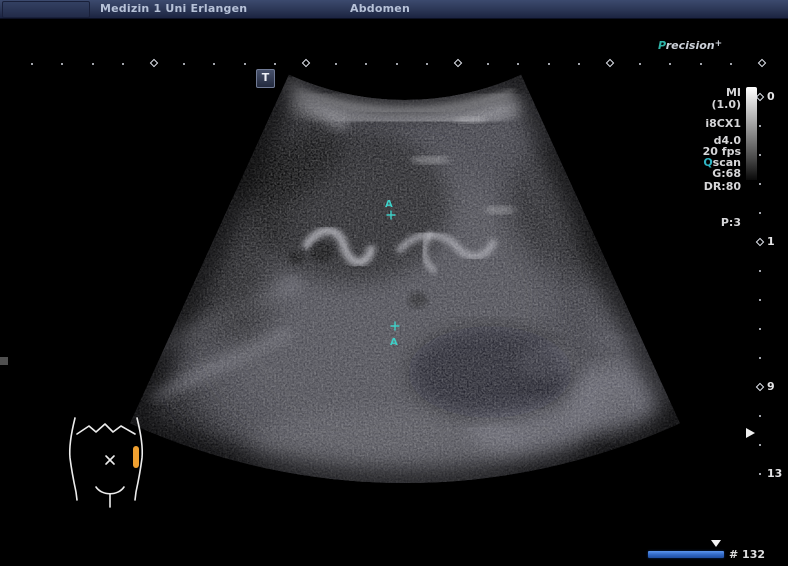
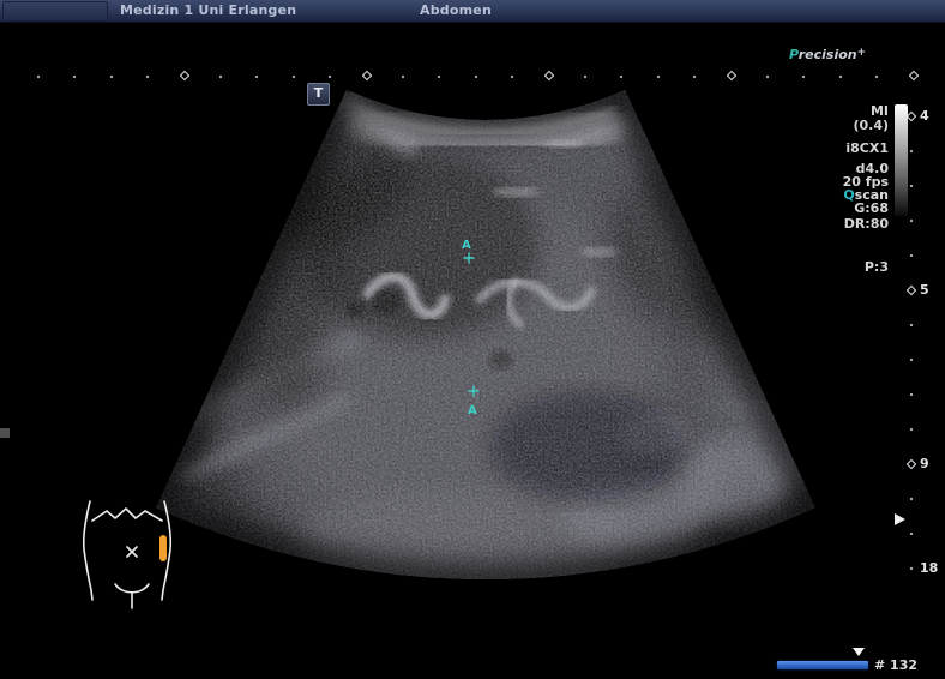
  Medizin 1 Uni Erlang
  Abdomen
  Precision+
  A
  A
  T
  MI
- (1.0)
+ (0.4)
  i8CX1
  d4.0
  20 fps
  Qscan
  G:68
  DR:80
  P:3
- 0
+ 4
- 1
+ 5
  9
- 13
+ 18
  # 132
